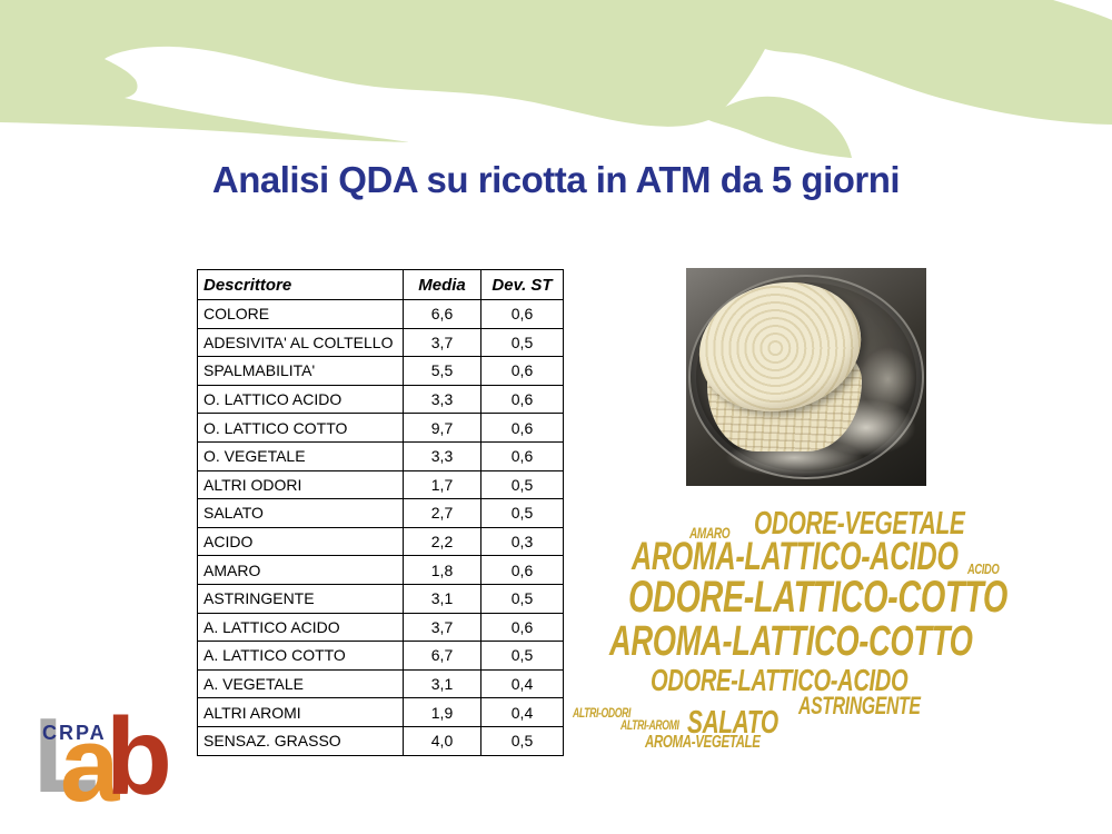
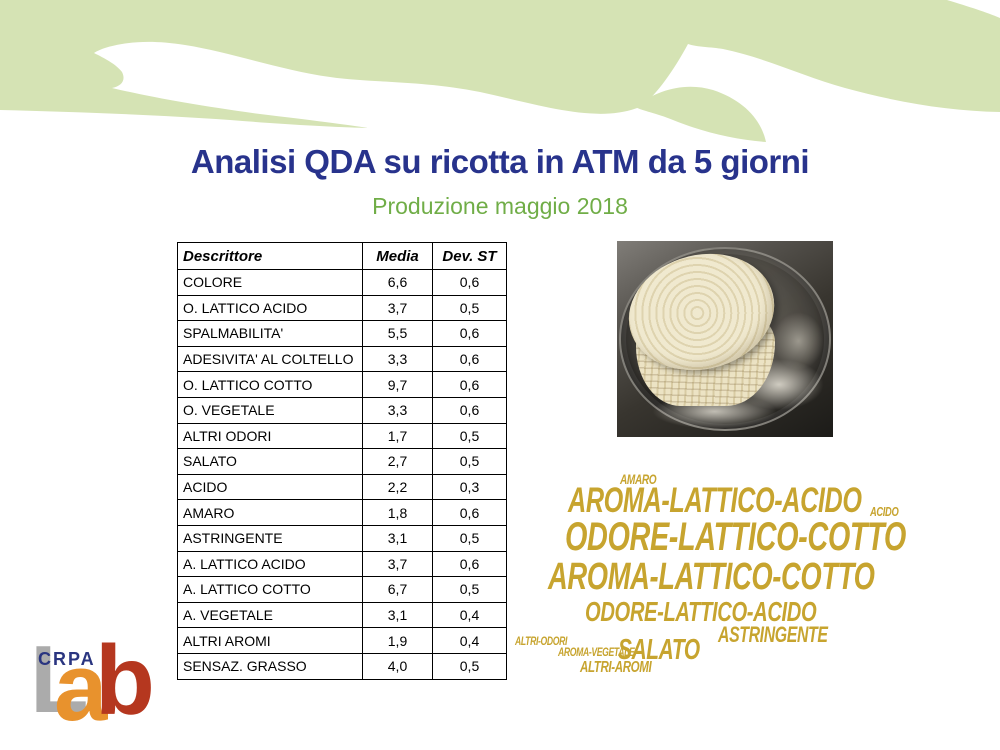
  Analisi QDA su ricotta in ATM da 5 giorni
+ Produzione maggio 2018
  Descrittore	Media	Dev. ST
  COLORE	6,6	0,6
- ADESIVITA' AL COLTELLO	3,7	0,5
+ O. LATTICO ACIDO	3,7	0,5
  SPALMABILITA'	5,5	0,6
- O. LATTICO ACIDO	3,3	0,6
+ ADESIVITA' AL COLTELLO	3,3	0,6
  O. LATTICO COTTO	9,7	0,6
  O. VEGETALE	3,3	0,6
  ALTRI ODORI	1,7	0,5
  SALATO	2,7	0,5
  ACIDO	2,2	0,3
  AMARO	1,8	0,6
  ASTRINGENTE	3,1	0,5
  A. LATTICO ACIDO	3,7	0,6
  A. LATTICO COTTO	6,7	0,5
  A. VEGETALE	3,1	0,4
  ALTRI AROMI	1,9	0,4
  SENSAZ. GRASSO	4,0	0,5
  AMARO
- ODORE-VEGETALE
  AROMA-LATTICO-ACIDO
  ACIDO
  ODORE-LATTICO-COTTO
  AROMA-LATTICO-COTTO
  ODORE-LATTICO-ACIDO
  ASTRINGENTE
  ALTRI-ODORI
- ALTRI-AROMI
+ AROMA-VEGETALE
  SALATO
- AROMA-VEGETALE
+ ALTRI-AROMI
  L
  a
  b
  CRPA
